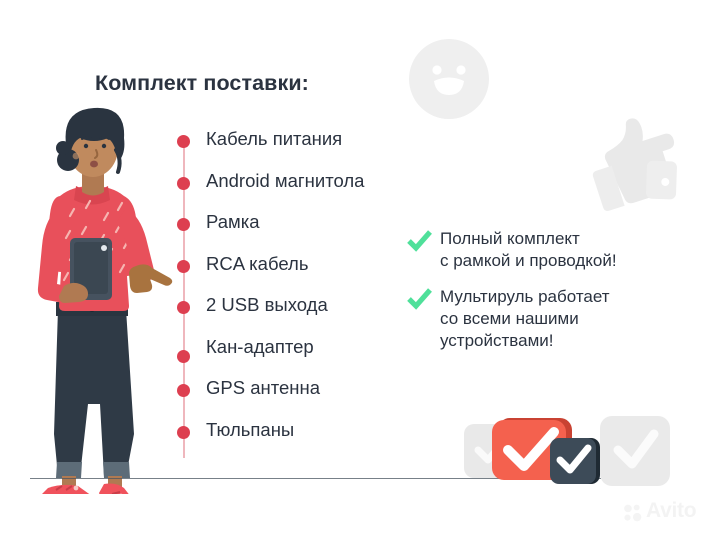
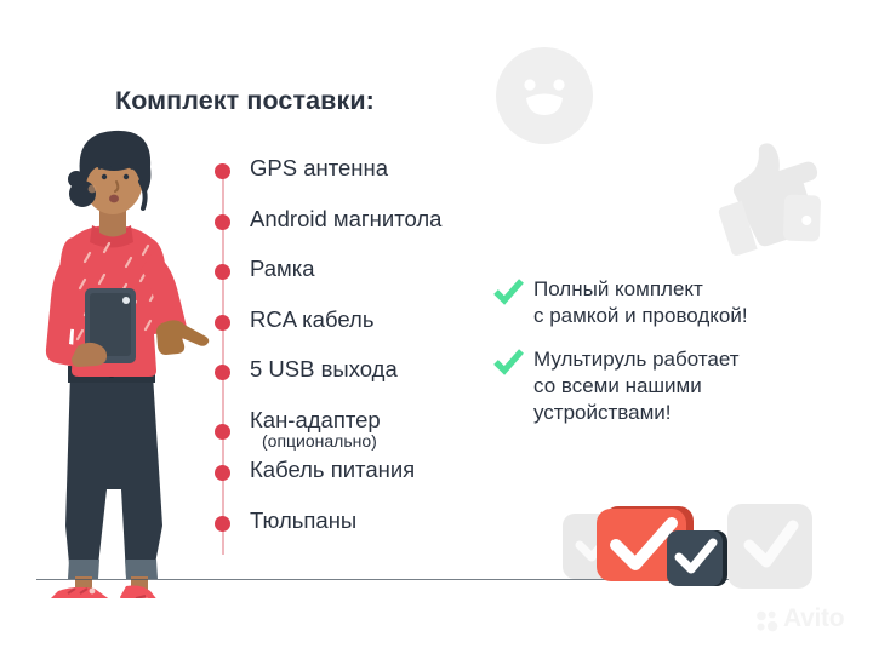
  Комплект поставки:
- Кабель питания
+ GPS антенна
  Android магнитола
  Рамка
  RCA кабель
- 2 USB выхода
+ 5 USB выхода
  Кан-адаптер
+ (опционально)
- GPS антенна
+ Кабель питания
  Тюльпаны
  Полный комплект
  с рамкой и проводкой!
  Мультируль работает
  со всеми нашими
  устройствами!
